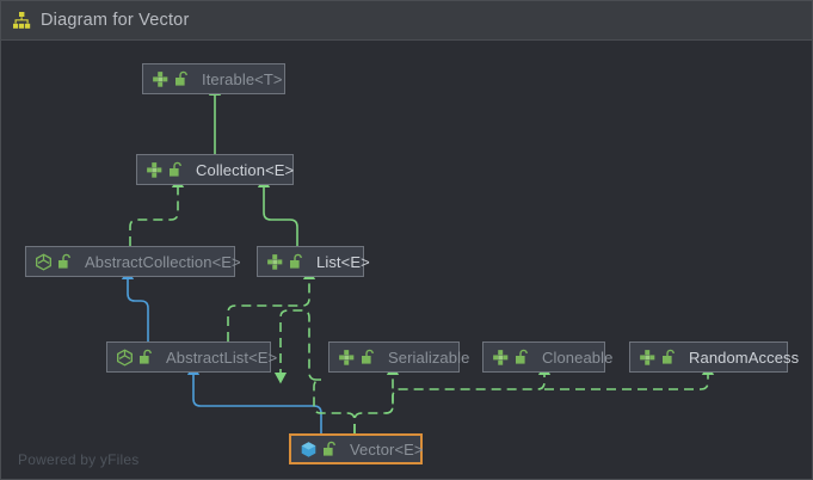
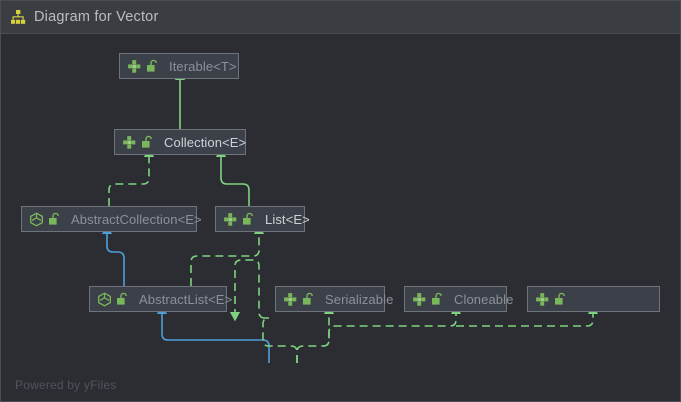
  Diagram for Vector
  Iterable<T>
  Collection<E>
  AbstractCollection<E>
  List<E>
  AbstractList<E>
  Serializable
  Cloneable
- RandomAccess
- Vector<E>
  Powered by yFiles
